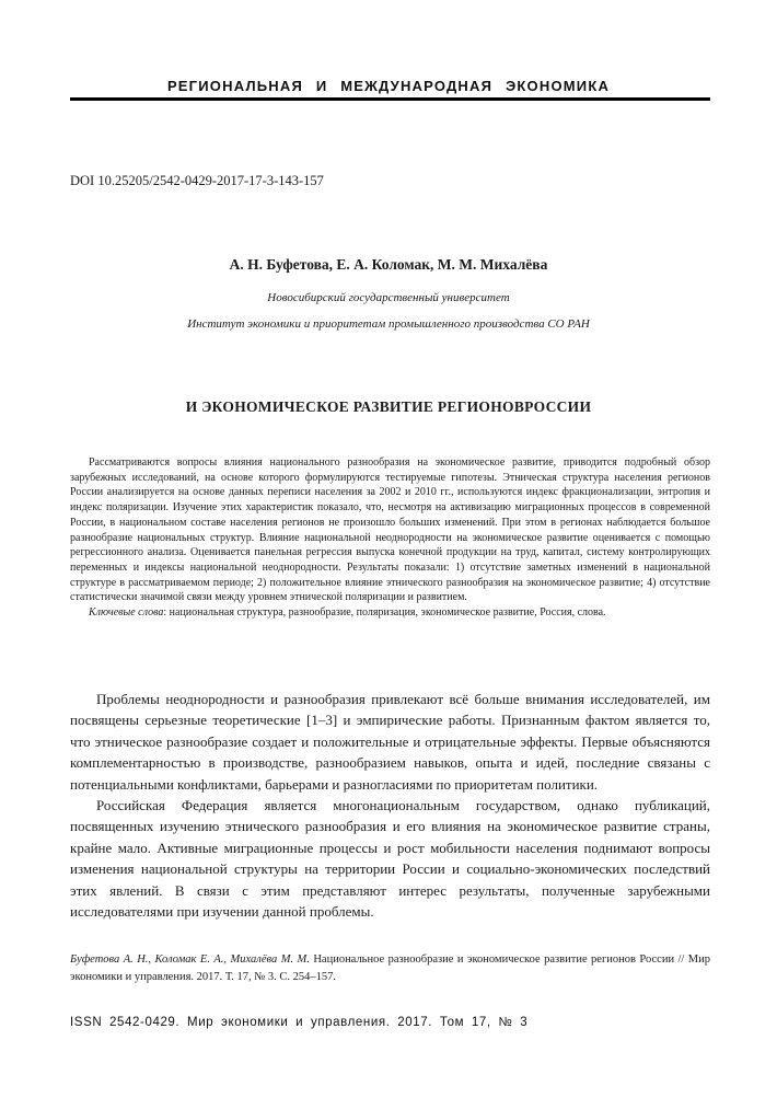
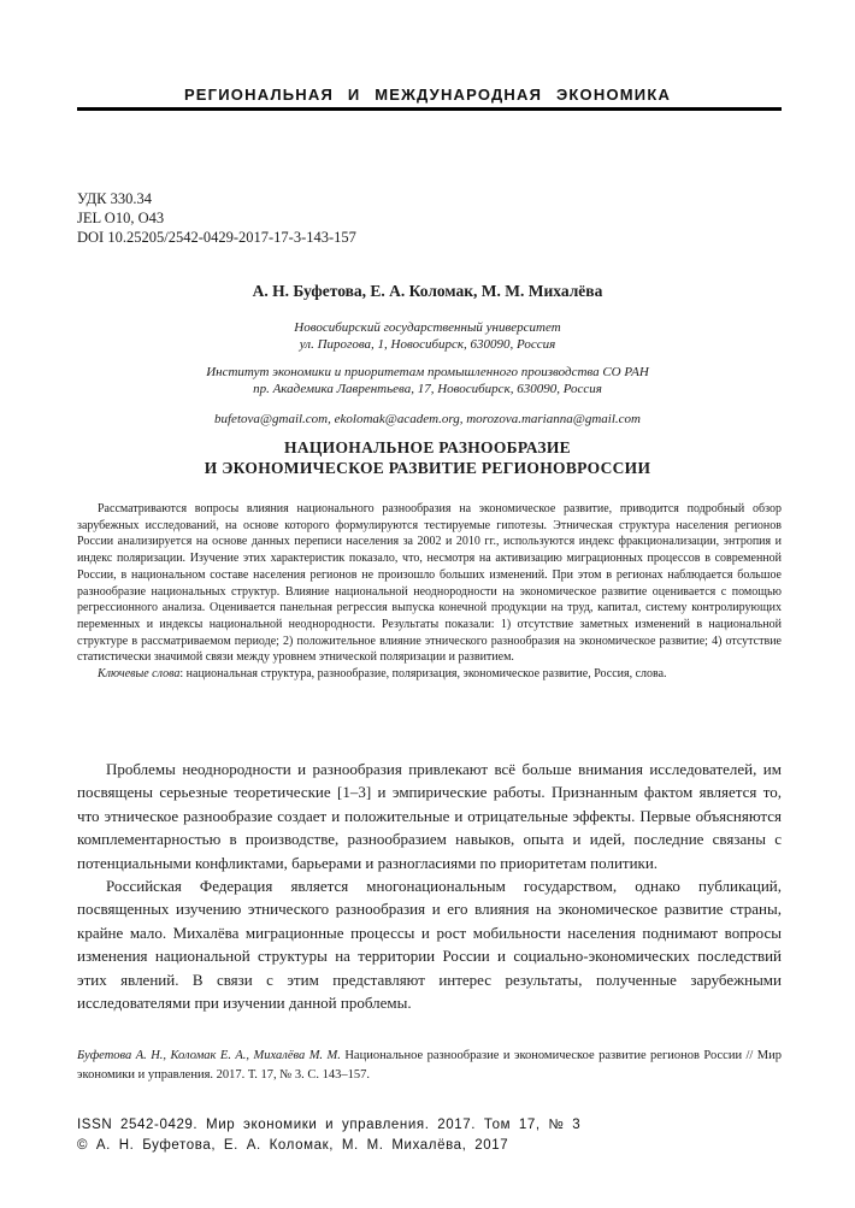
  РЕГИОНАЛЬНАЯ И МЕЖДУНАРОДНАЯ ЭКОНОМИКА
+ УДК 330.34
+ JEL O10, O43
  DOI 10.25205/2542-0429-2017-17-3-143-157
  А. Н. Буфетова, Е. А. Коломак, М. М. Михалёва
  Новосибирский государственный университет
+ ул. Пирогова, 1, Новосибирск, 630090, Россия
  Институт экономики и приоритетам промышленного производства СО РАН
+ пр. Академика Лаврентьева, 17, Новосибирск, 630090, Россия
+ bufetova@gmail.com, ekolomak@academ.org, morozova.marianna@gmail.com
+ НАЦИОНАЛЬНОЕ РАЗНООБРАЗИЕ
  И ЭКОНОМИЧЕСКОЕ РАЗВИТИЕ РЕГИОНОВРОССИИ
  Рассматриваются вопросы влияния национального разнообразия на экономическое развитие, приводится подробный обзор зарубежных исследований, на основе которого формулируются тестируемые гипотезы. Этническая структура населения регионов России анализируется на основе данных переписи населения за 2002 и 2010 гг., используются индекс фракционализации, энтропия и индекс поляризации. Изучение этих характеристик показало, что, несмотря на активизацию миграционных процессов в современной России, в национальном составе населения регионов не произошло больших изменений. При этом в регионах наблюдается большое разнообразие национальных структур. Влияние национальной неоднородности на экономическое развитие оценивается с помощью регрессионного анализа. Оценивается панельная регрессия выпуска конечной продукции на труд, капитал, систему контролирующих переменных и индексы национальной неоднородности. Результаты показали: 1) отсутствие заметных изменений в национальной структуре в рассматриваемом периоде; 2) положительное влияние этнического разнообразия на экономическое развитие; 4) отсутствие статистически значимой связи между уровнем этнической поляризации и развитием.
  Ключевые слова: национальная структура, разнообразие, поляризация, экономическое развитие, Россия, слова.
  Проблемы неоднородности и разнообразия привлекают всё больше внимания исследователей, им посвящены серьезные теоретические [1–3] и эмпирические работы. Признанным фактом является то, что этническое разнообразие создает и положительные и отрицательные эффекты. Первые объясняются комплементарностью в производстве, разнообразием навыков, опыта и идей, последние связаны с потенциальными конфликтами, барьерами и разногласиями по приоритетам политики.
- Российская Федерация является многонациональным государством, однако публикаций, посвященных изучению этнического разнообразия и его влияния на экономическое развитие страны, крайне мало. Активные миграционные процессы и рост мобильности населения поднимают вопросы изменения национальной структуры на территории России и социально-экономических последствий этих явлений. В связи с этим представляют интерес результаты, полученные зарубежными исследователями при изучении данной проблемы.
+ Российская Федерация является многонациональным государством, однако публикаций, посвященных изучению этнического разнообразия и его влияния на экономическое развитие страны, крайне мало. Михалёва миграционные процессы и рост мобильности населения поднимают вопросы изменения национальной структуры на территории России и социально-экономических последствий этих явлений. В связи с этим представляют интерес результаты, полученные зарубежными исследователями при изучении данной проблемы.
- Буфетова А. Н., Коломак Е. А., Михалёва М. М. Национальное разнообразие и экономическое развитие регионов России // Мир экономики и управления. 2017. Т. 17, № 3. С. 254–157.
+ Буфетова А. Н., Коломак Е. А., Михалёва М. М. Национальное разнообразие и экономическое развитие регионов России // Мир экономики и управления. 2017. Т. 17, № 3. С. 143–157.
  ISSN 2542-0429. Мир экономики и управления. 2017. Том 17, № 3
+ © А. Н. Буфетова, Е. А. Коломак, М. М. Михалёва, 2017
